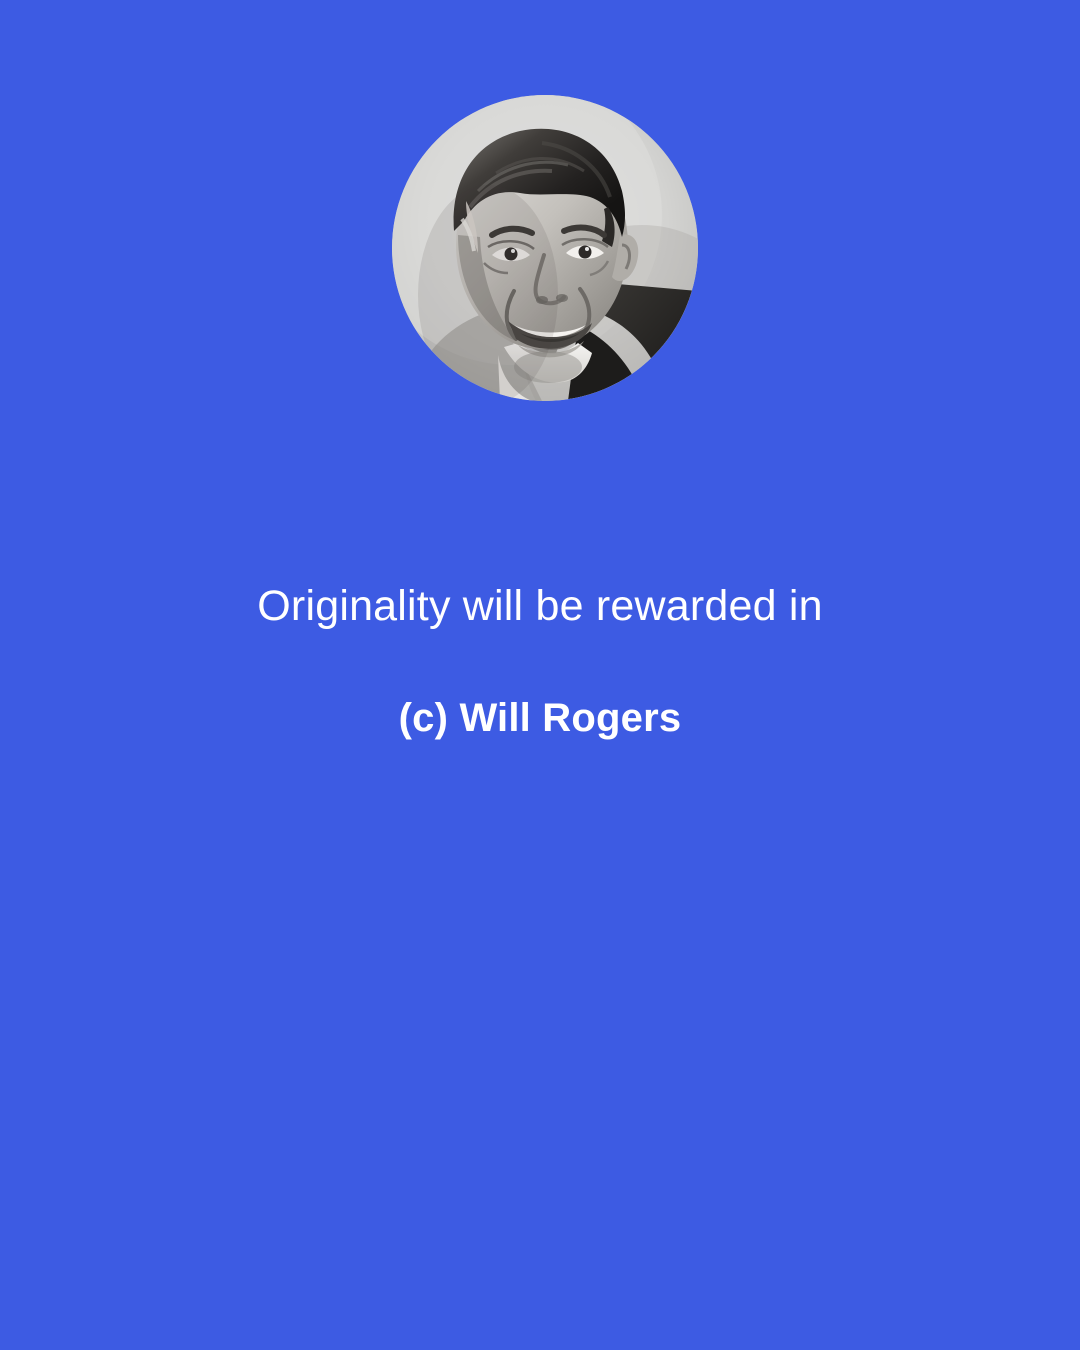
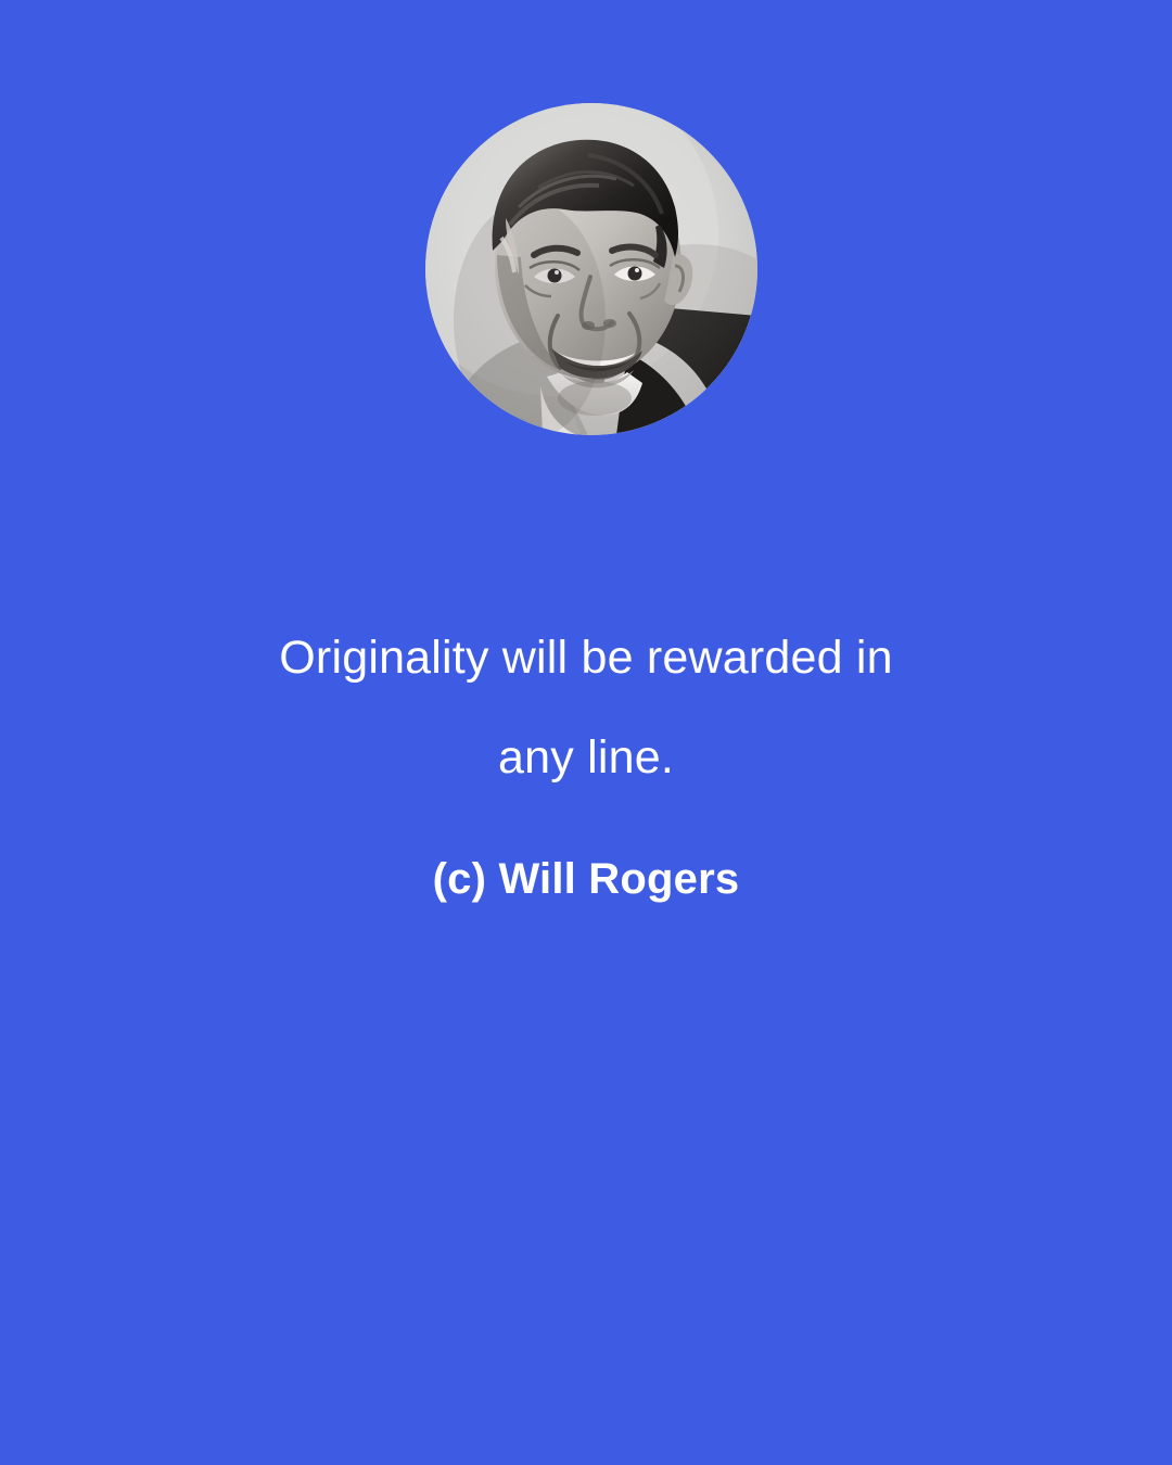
  Originality will be rewarded in
+ any line.
  (c) Will Rogers
